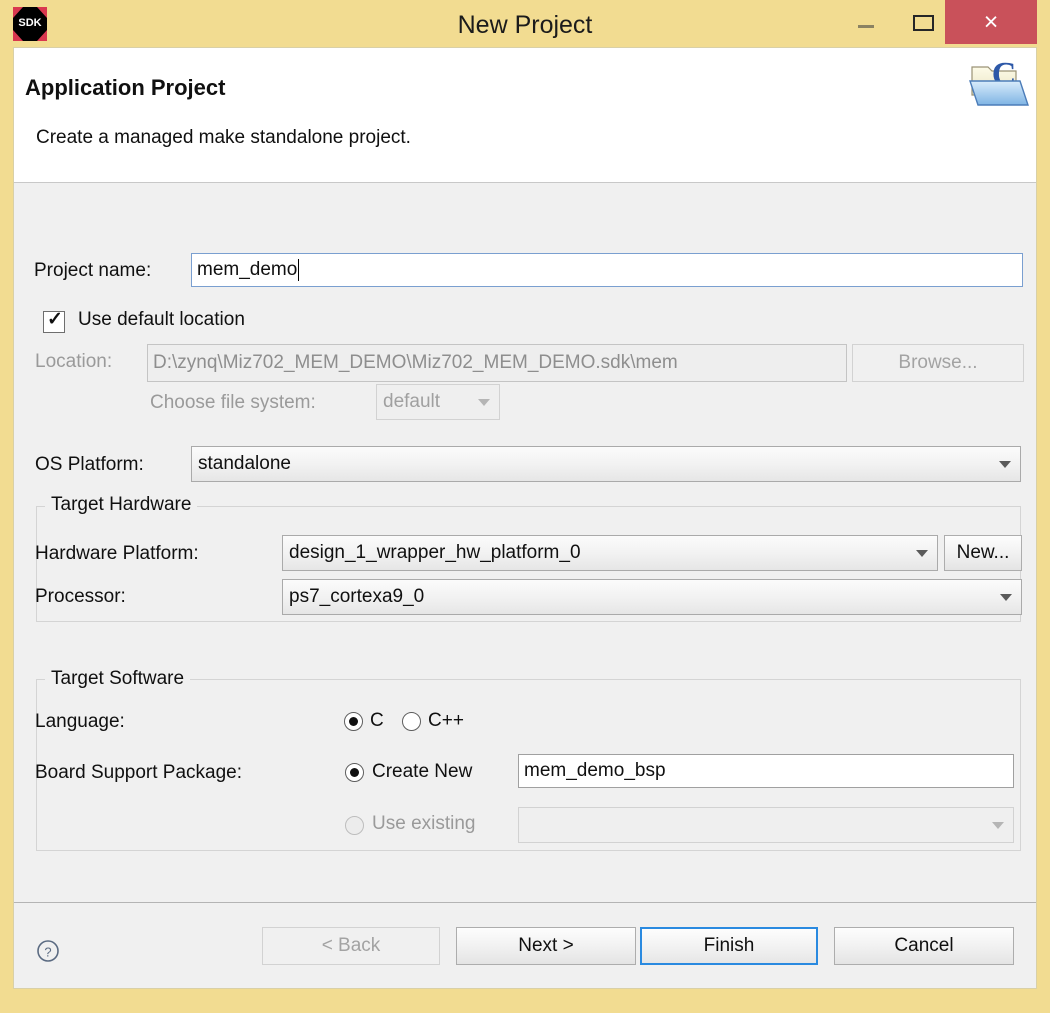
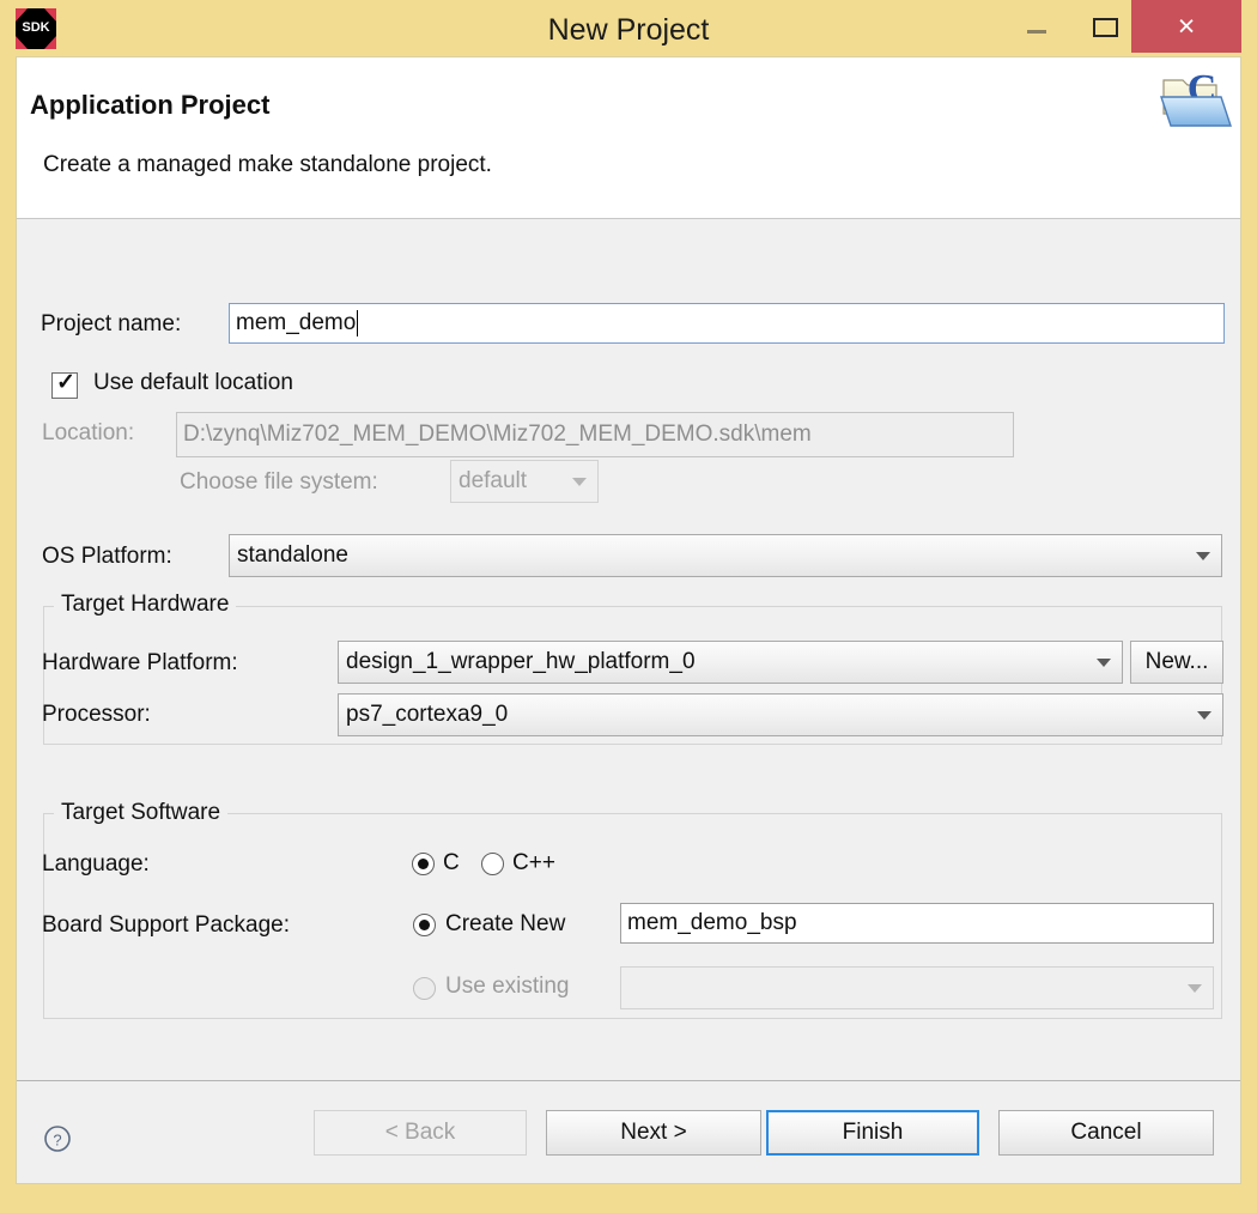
  SDK
  New Project
  ×
  Application Project
  Create a managed make standalone project.
  C
  Project name:
  mem_demo
  ✓
  Use default location
  Location:
  D:\zynq\Miz702_MEM_DEMO\Miz702_MEM_DEMO.sdk\mem
- Browse...
  Choose file system:
  default
  OS Platform:
  standalone
  Target Hardware
  Hardware Platform:
  design_1_wrapper_hw_platform_0
  New...
  Processor:
  ps7_cortexa9_0
  Target Software
  Language:
  C
  C++
  Board Support Package:
  Create New
  mem_demo_bsp
  Use existing
  < Back
  Next >
  Finish
  Cancel
  ?
